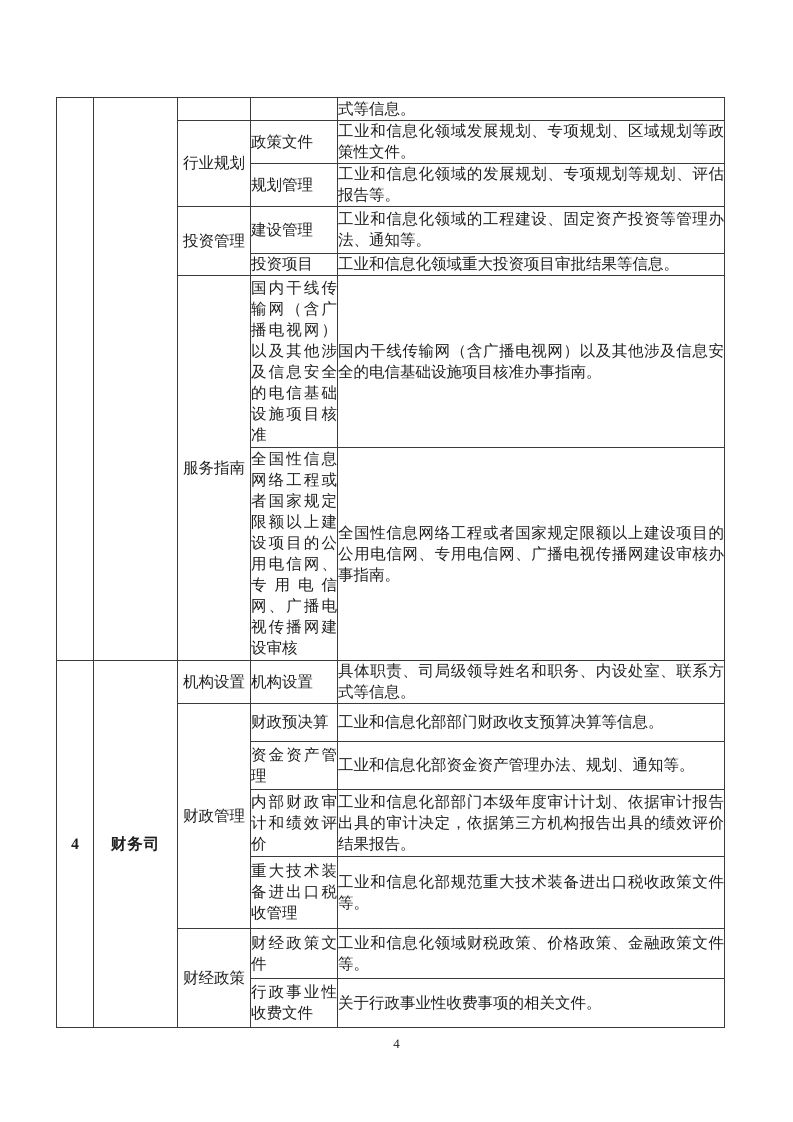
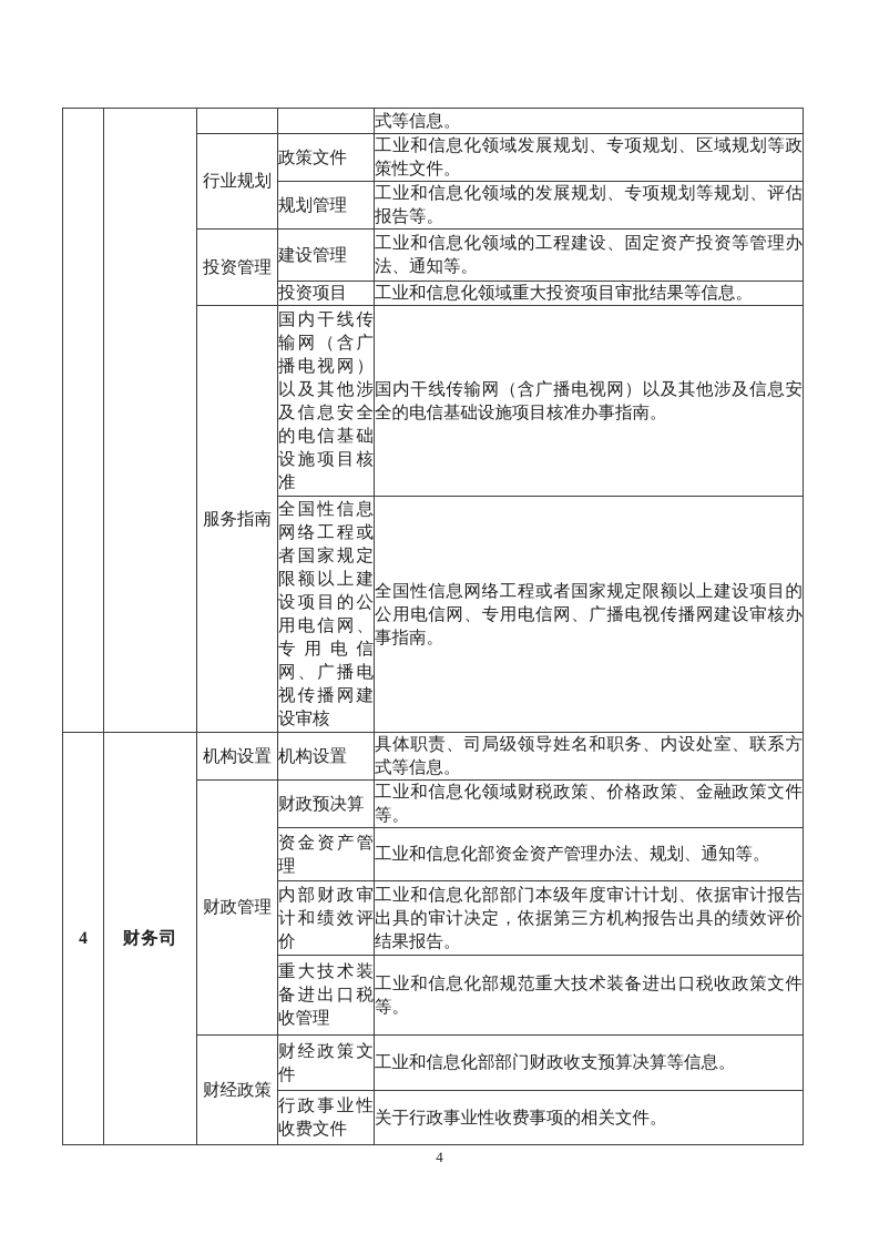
  				式等信息。
  行业规划	政策文件	工业和信息化领域发展规划、专项规划、区域规划等政策性文件。
  规划管理	工业和信息化领域的发展规划、专项规划等规划、评估报告等。
  投资管理	建设管理	工业和信息化领域的工程建设、固定资产投资等管理办法、通知等。
  投资项目	工业和信息化领域重大投资项目审批结果等信息。
  服务指南	国内干线传输网（含广播电视网）以及其他涉及信息安全的电信基础设施项目核准	国内干线传输网（含广播电视网）以及其他涉及信息安全的电信基础设施项目核准办事指南。
  全国性信息网络工程或者国家规定限额以上建设项目的公用电信网、专用电信网、广播电视传播网建设审核	全国性信息网络工程或者国家规定限额以上建设项目的公用电信网、专用电信网、广播电视传播网建设审核办事指南。
  4	财务司	机构设置	机构设置	具体职责、司局级领导姓名和职务、内设处室、联系方式等信息。
- 财政管理	财政预决算	工业和信息化部部门财政收支预算决算等信息。
+ 财政管理	财政预决算	工业和信息化领域财税政策、价格政策、金融政策文件等。
  资金资产管理	工业和信息化部资金资产管理办法、规划、通知等。
  内部财政审计和绩效评价	工业和信息化部部门本级年度审计计划、依据审计报告出具的审计决定，依据第三方机构报告出具的绩效评价结果报告。
  重大技术装备进出口税收管理	工业和信息化部规范重大技术装备进出口税收政策文件等。
- 财经政策	财经政策文件	工业和信息化领域财税政策、价格政策、金融政策文件等。
+ 财经政策	财经政策文件	工业和信息化部部门财政收支预算决算等信息。
  行政事业性收费文件	关于行政事业性收费事项的相关文件。
  4
